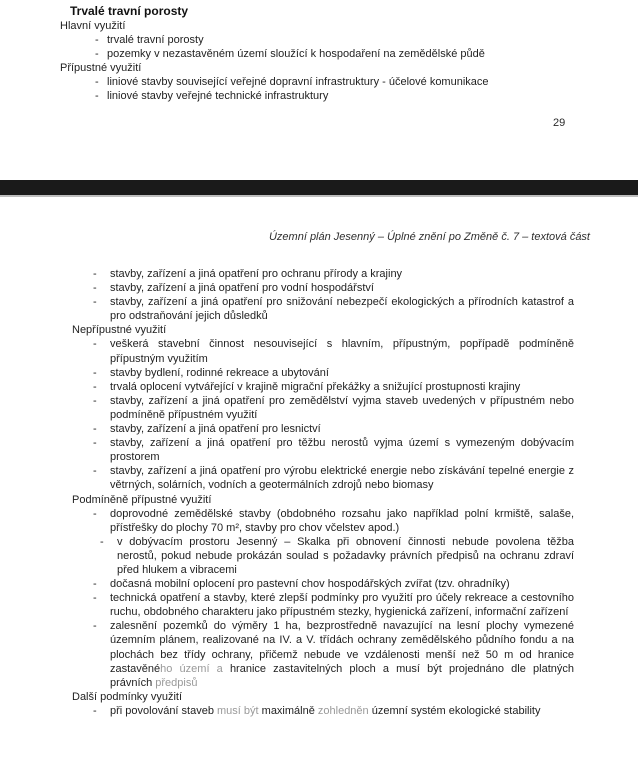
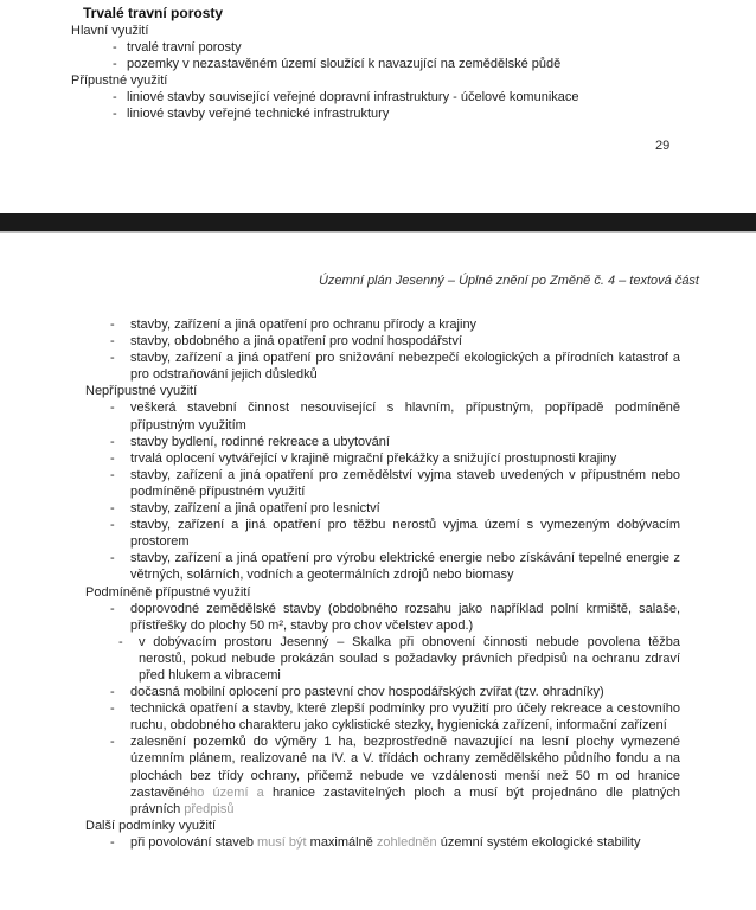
  Trvalé travní porosty
  Hlavní využití
  trvalé travní porosty
- pozemky v nezastavěném území sloužící k hospodaření na zemědělské půdě
+ pozemky v nezastavěném území sloužící k navazující na zemědělské půdě
  Přípustné využití
  liniové stavby související veřejné dopravní infrastruktury - účelové komunikace
  liniové stavby veřejné technické infrastruktury
  29
- Územní plán Jesenný – Úplné znění po Změně č. 7 – textová část
+ Územní plán Jesenný – Úplné znění po Změně č. 4 – textová část
  stavby, zařízení a jiná opatření pro ochranu přírody a krajiny
- stavby, zařízení a jiná opatření pro vodní hospodářství
+ stavby, obdobného a jiná opatření pro vodní hospodářství
  stavby, zařízení a jiná opatření pro snižování nebezpečí ekologických a přírodních katastrof a pro odstraňování jejich důsledků
  Nepřípustné využití
  veškerá stavební činnost nesouvisející s hlavním, přípustným, popřípadě podmíněně přípustným využitím
  stavby bydlení, rodinné rekreace a ubytování
  trvalá oplocení vytvářející v krajině migrační překážky a snižující prostupnosti krajiny
  stavby, zařízení a jiná opatření pro zemědělství vyjma staveb uvedených v přípustném nebo podmíněně přípustném využití
  stavby, zařízení a jiná opatření pro lesnictví
  stavby, zařízení a jiná opatření pro těžbu nerostů vyjma území s vymezeným dobývacím prostorem
  stavby, zařízení a jiná opatření pro výrobu elektrické energie nebo získávání tepelné energie z větrných, solárních, vodních a geotermálních zdrojů nebo biomasy
  Podmíněně přípustné využití
- doprovodné zemědělské stavby (obdobného rozsahu jako například polní krmiště, salaše, přístřešky do plochy 70 m², stavby pro chov včelstev apod.)
+ doprovodné zemědělské stavby (obdobného rozsahu jako například polní krmiště, salaše, přístřešky do plochy 50 m², stavby pro chov včelstev apod.)
  v dobývacím prostoru Jesenný – Skalka při obnovení činnosti nebude povolena těžba nerostů, pokud nebude prokázán soulad s požadavky právních předpisů na ochranu zdraví před hlukem a vibracemi
  dočasná mobilní oplocení pro pastevní chov hospodářských zvířat (tzv. ohradníky)
- technická opatření a stavby, které zlepší podmínky pro využití pro účely rekreace a cestovního ruchu, obdobného charakteru jako přípustném stezky, hygienická zařízení, informační zařízení
+ technická opatření a stavby, které zlepší podmínky pro využití pro účely rekreace a cestovního ruchu, obdobného charakteru jako cyklistické stezky, hygienická zařízení, informační zařízení
  zalesnění pozemků do výměry 1 ha, bezprostředně navazující na lesní plochy vymezené územním plánem, realizované na IV. a V. třídách ochrany zemědělského půdního fondu a na plochách bez třídy ochrany, přičemž nebude ve vzdálenosti menší než 50 m od hranice zastavěného území a hranice zastavitelných ploch a musí být projednáno dle platných právních předpisů
  Další podmínky využití
  při povolování staveb musí být maximálně zohledněn územní systém ekologické stability
